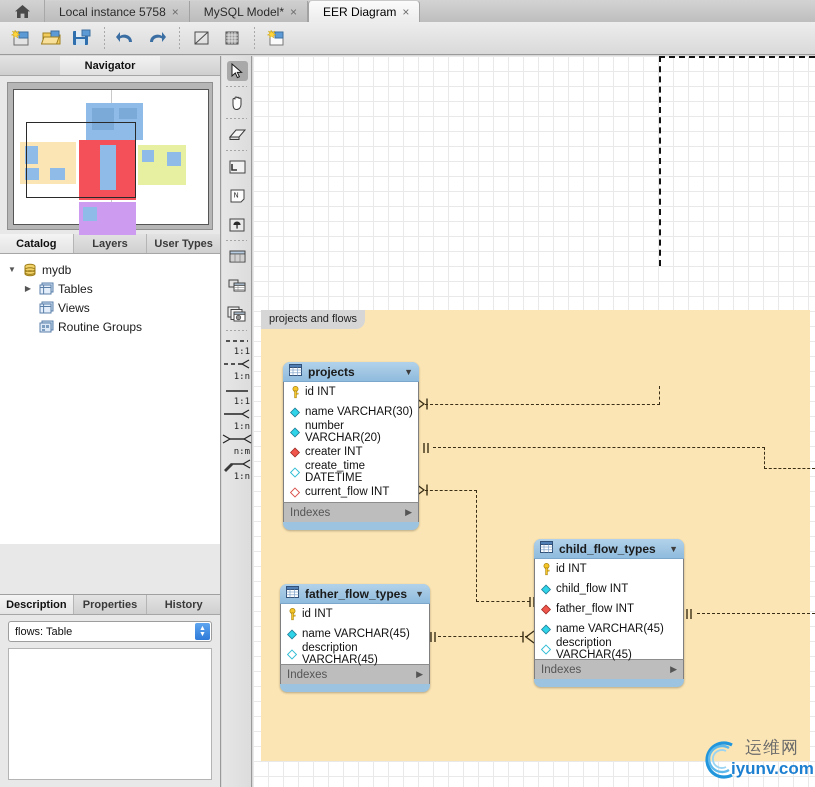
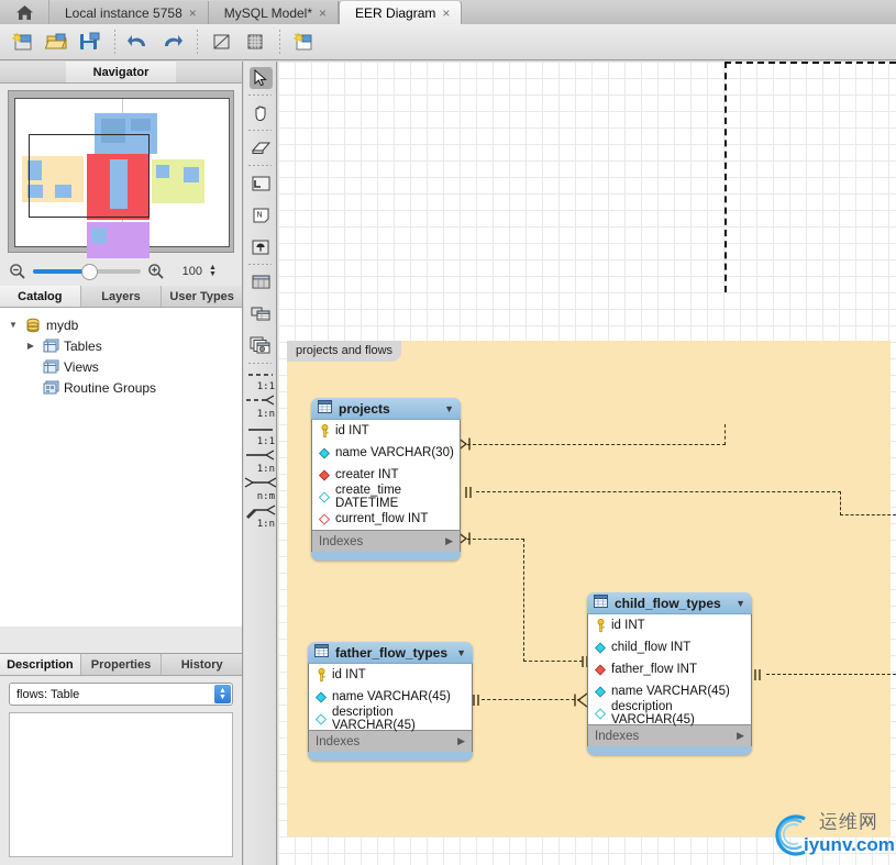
  Local instance 5758
  ×
  MySQL Model*
  ×
  EER Diagram
  ×
  Navigator
+ 100
  Catalog
  Layers
  User Types
  ▼
  mydb
  ▶
  Tables
  Views
  Routine Groups
  Description
  Properties
  History
  flows: Table
  N
  1:1
  1:n
  1:1
  1:n
  n:m
  1:n
  projects and flows
  projects
  ▼
  id INT
  name VARCHAR(30)
- number VARCHAR(20)
  creater INT
  create_time DATETIME
  current_flow INT
  Indexes
  ▶
  father_flow_types
  ▼
  id INT
  name VARCHAR(45)
  description VARCHAR(45)
  Indexes
  ▶
  child_flow_types
  ▼
  id INT
  child_flow INT
  father_flow INT
  name VARCHAR(45)
  description VARCHAR(45)
  Indexes
  ▶
  运维网
  iyunv.com
